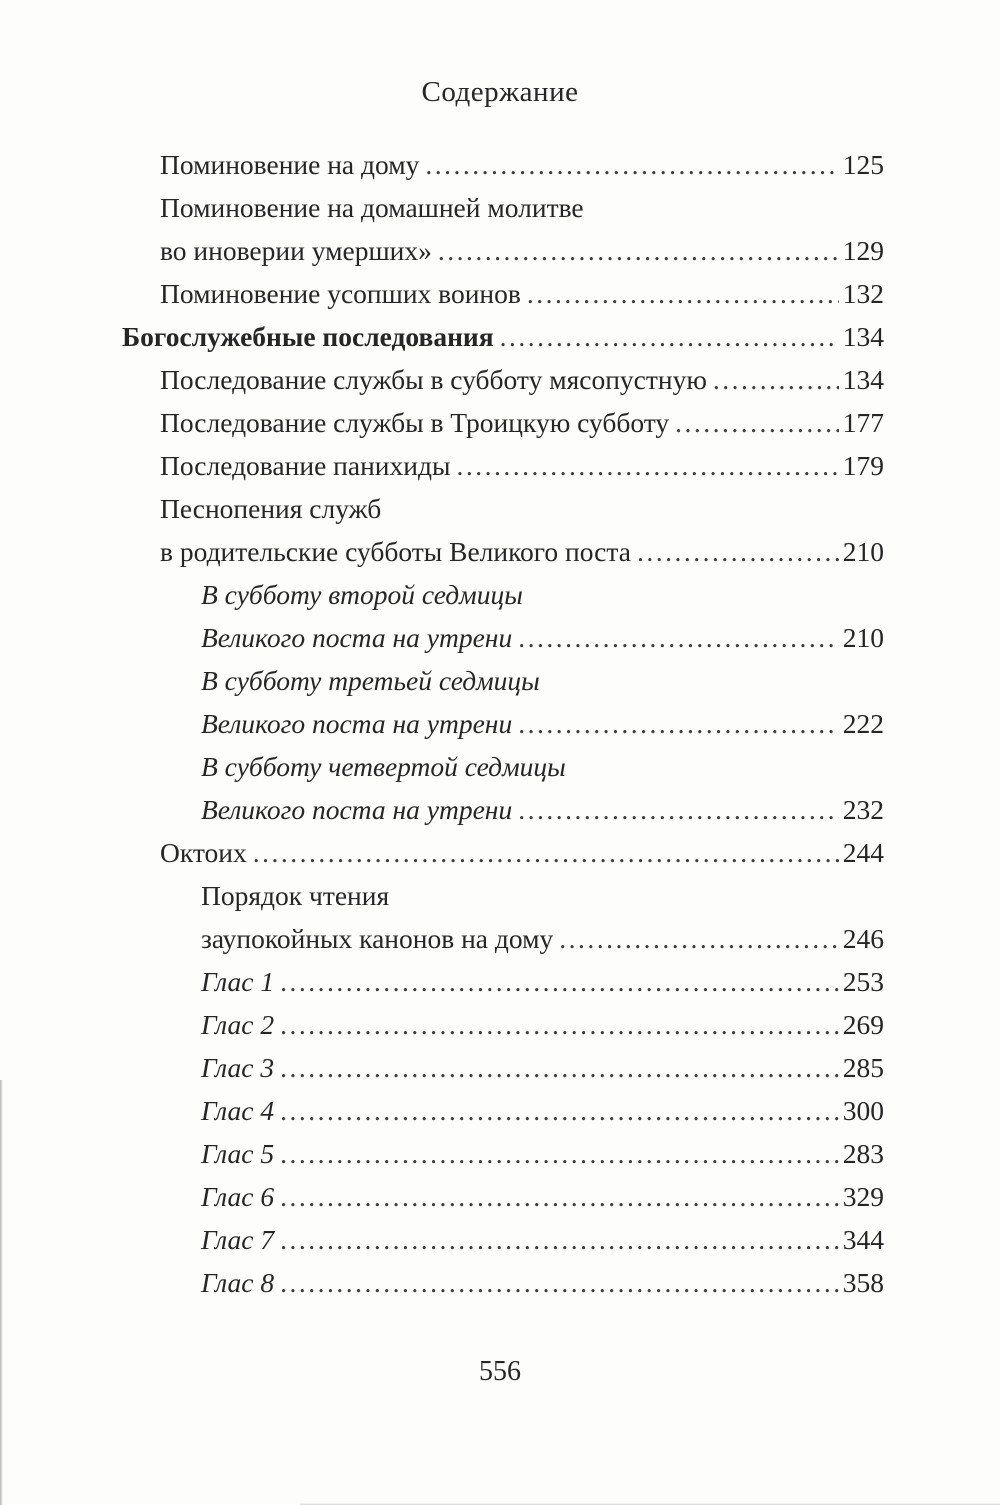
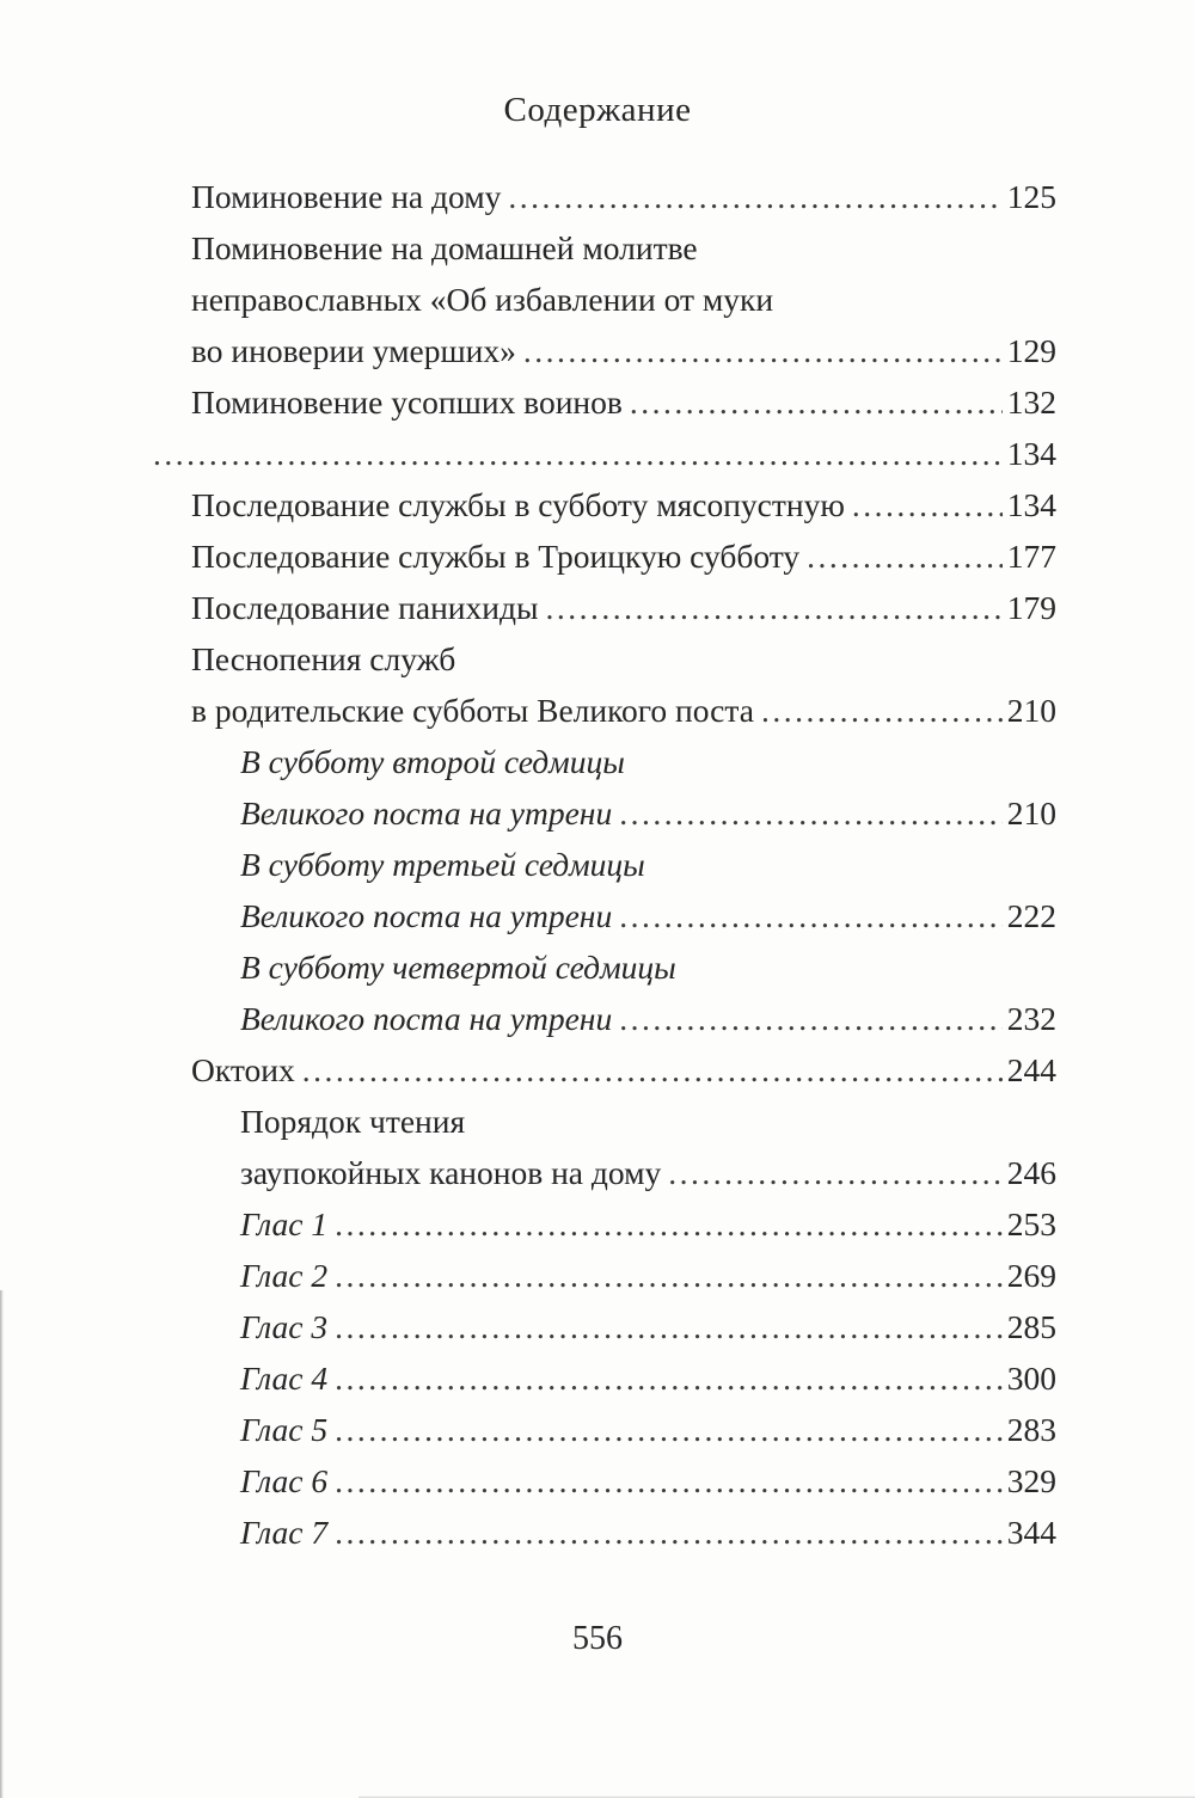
  Содержание
  Поминовение на дому
  125
  Поминовение на домашней молитве
+ неправославных «Об избавлении от муки
  во иноверии умерших»
  129
  Поминовение усопших воинов
  132
- Богослужебные последования
  134
  Последование службы в субботу мясопустную
  134
  Последование службы в Троицкую субботу
  177
  Последование панихиды
  179
  Песнопения служб
  в родительские субботы Великого поста
  210
  В субботу второй седмицы
  Великого поста на утрени
  210
  В субботу третьей седмицы
  Великого поста на утрени
  222
  В субботу четвертой седмицы
  Великого поста на утрени
  232
  Октоих
  244
  Порядок чтения
  заупокойных канонов на дому
  246
  Глас 1
  253
  Глас 2
  269
  Глас 3
  285
  Глас 4
  300
  Глас 5
  283
  Глас 6
  329
  Глас 7
  344
- Глас 8
- 358
  556
